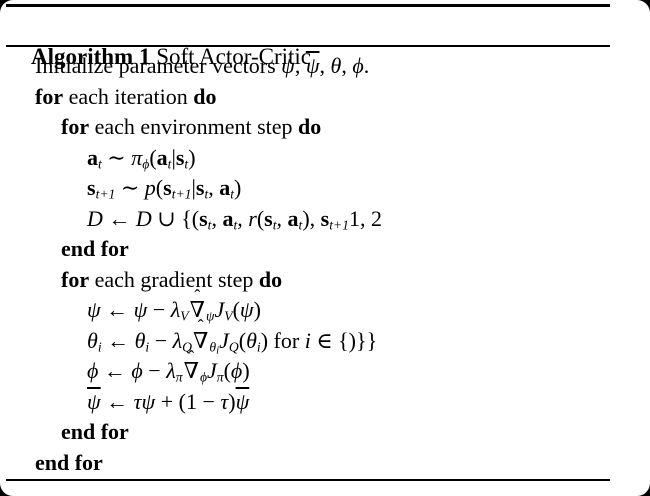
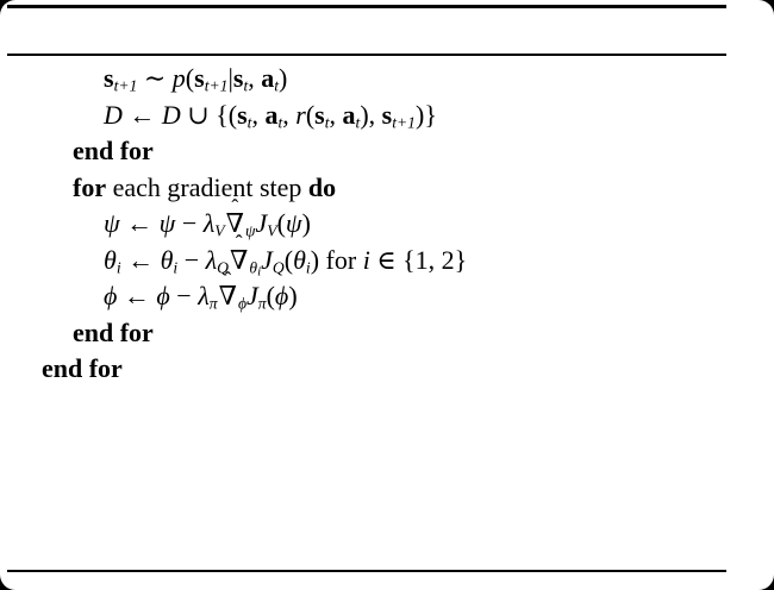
- Algorithm 1 Soft Actor-Critic
- Initialize parameter vectors ψ, ψ, θ, ϕ.
- for each iteration do
- for each environment step do
- at ∼ πϕ(at|st)
  st+1 ∼ p(st+1|st, at)
- D ← D ∪ {(st, at, r(st, at), st+11, 2
+ D ← D ∪ {(st, at, r(st, at), st+1)}
  end for
  for each gradient step do
  ψ ← ψ − λV∇
  ˆ
  ψJV(ψ)
  θi ← θi − λQ∇
  ˆ
- θiJQ(θi) for i ∈ {)}}
+ θiJQ(θi) for i ∈ {1, 2}
  ϕ ← ϕ − λπ∇
  ˆ
  ϕJπ(ϕ)
- ψ ← τψ + (1 − τ)ψ
  end for
  end for
